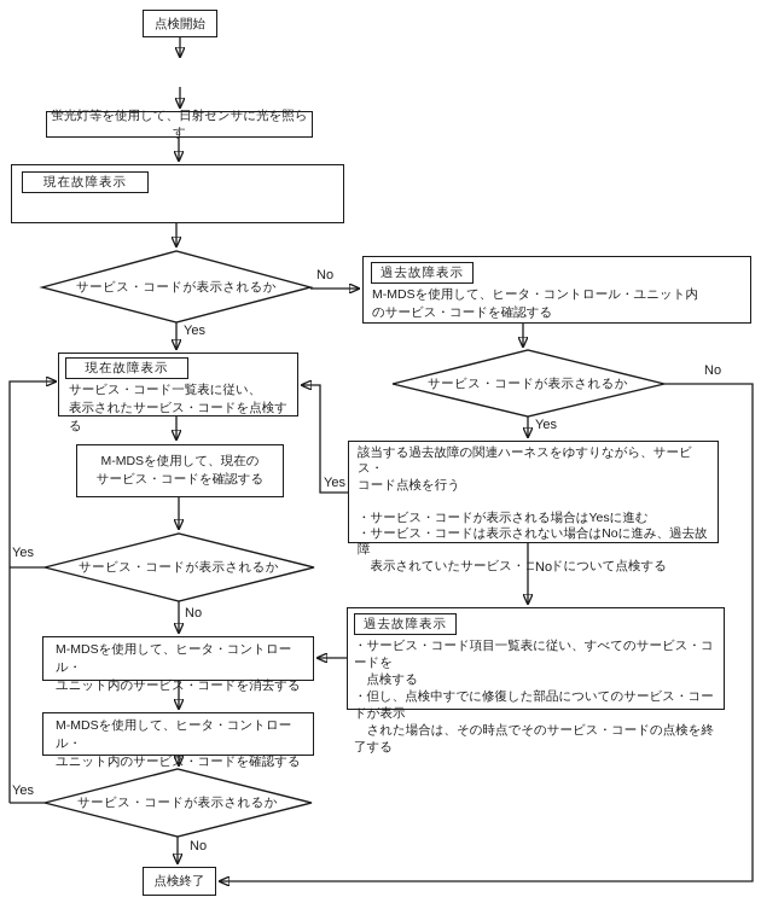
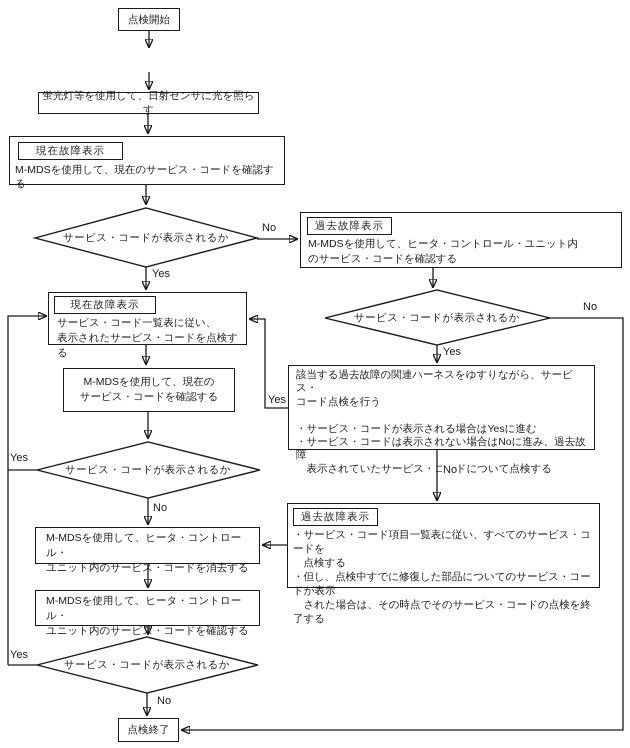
  点検開始
  蛍光灯等を使用して、日射センサに光を照らす
  現在故障表示
+ M-MDSを使用して、現在のサービス・コードを確認する
  過去故障表示
  M-MDSを使用して、ヒータ・コントロール・ユニット内
  のサービス・コードを確認する
  現在故障表示
  サービス・コード一覧表に従い、
  表示されたサービス・コードを点検する
  M-MDSを使用して、現在の
  サービス・コードを確認する
  該当する過去故障の関連ハーネスをゆすりながら、サービス・
  コード点検を行う
  ・サービス・コードが表示される場合はYesに進む
  ・サービス・コードは表示されない場合はNoに進み、過去故障
  表示されていたサービス・コドについて点検する
  過去故障表示
  ・サービス・コード項目一覧表に従い、すべてのサービス・コードを
  点検する
  ・但し、点検中すでに修復した部品についてのサービス・コードが表示
  された場合は、その時点でそのサービス・コードの点検を終了する
  M-MDSを使用して、ヒータ・コントロール・
  ユニット内のサービス・コードを消去する
  M-MDSを使用して、ヒータ・コントロール・
  ユニット内のサービス・コードを確認する
  点検終了
  サービス・コードが表示されるか
  サービス・コードが表示されるか
  サービス・コードが表示されるか
  サービス・コードが表示されるか
  No
  Yes
  No
  Yes
  Yes
  No
  Yes
  No
  Yes
  No
